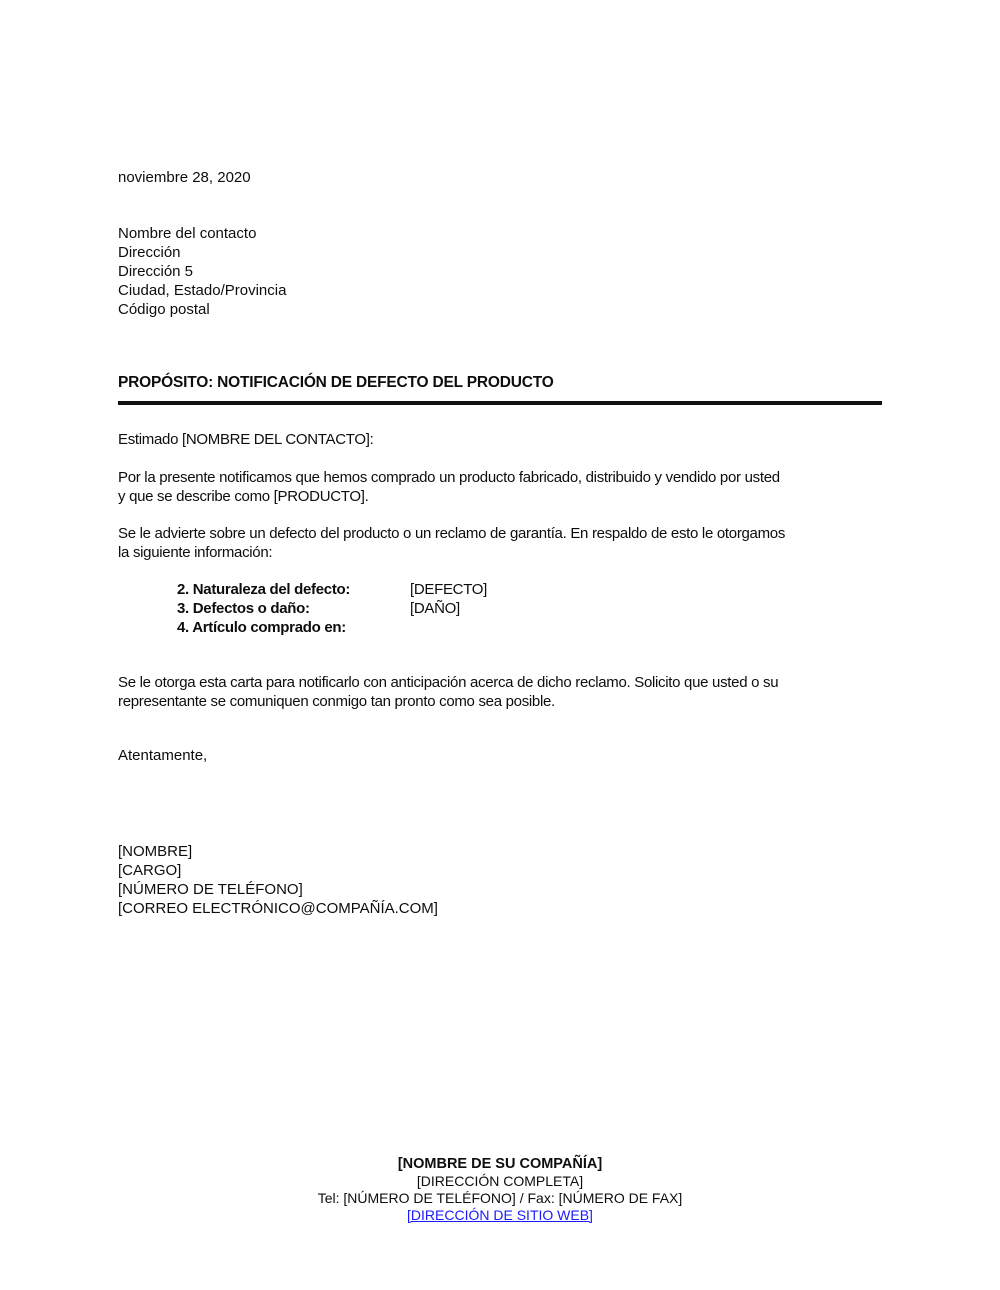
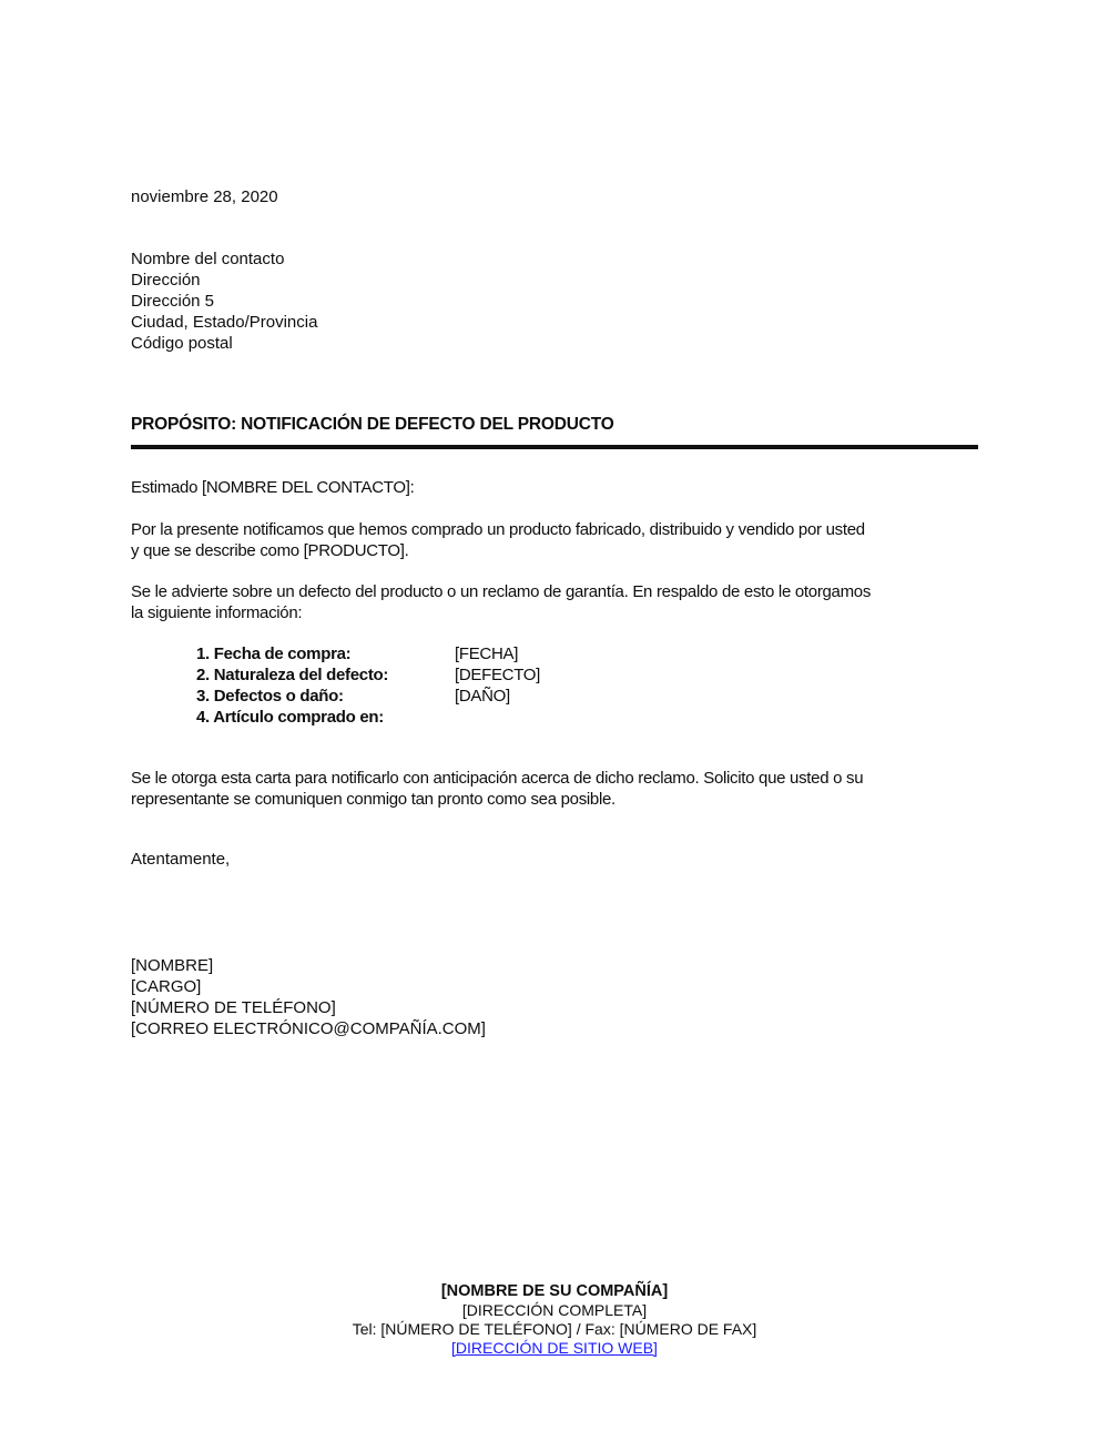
  noviembre 28, 2020
  Nombre del contacto
  Dirección
  Dirección 5
  Ciudad, Estado/Provincia
  Código postal
  PROPÓSITO: NOTIFICACIÓN DE DEFECTO DEL PRODUCTO
  Estimado [NOMBRE DEL CONTACTO]:
  Por la presente notificamos que hemos comprado un producto fabricado, distribuido y vendido por usted
  y que se describe como [PRODUCTO].
  Se le advierte sobre un defecto del producto o un reclamo de garantía. En respaldo de esto le otorgamos
  la siguiente información:
+ 1. Fecha de compra:
+ [FECHA]
  2. Naturaleza del defecto:
  [DEFECTO]
  3. Defectos o daño:
  [DAÑO]
  4. Artículo comprado en:
  Se le otorga esta carta para notificarlo con anticipación acerca de dicho reclamo. Solicito que usted o su
  representante se comuniquen conmigo tan pronto como sea posible.
  Atentamente,
  [NOMBRE]
  [CARGO]
  [NÚMERO DE TELÉFONO]
  [CORREO ELECTRÓNICO@COMPAÑÍA.COM]
  [NOMBRE DE SU COMPAÑÍA]
  [DIRECCIÓN COMPLETA]
  Tel: [NÚMERO DE TELÉFONO] / Fax: [NÚMERO DE FAX]
  [DIRECCIÓN DE SITIO WEB]
